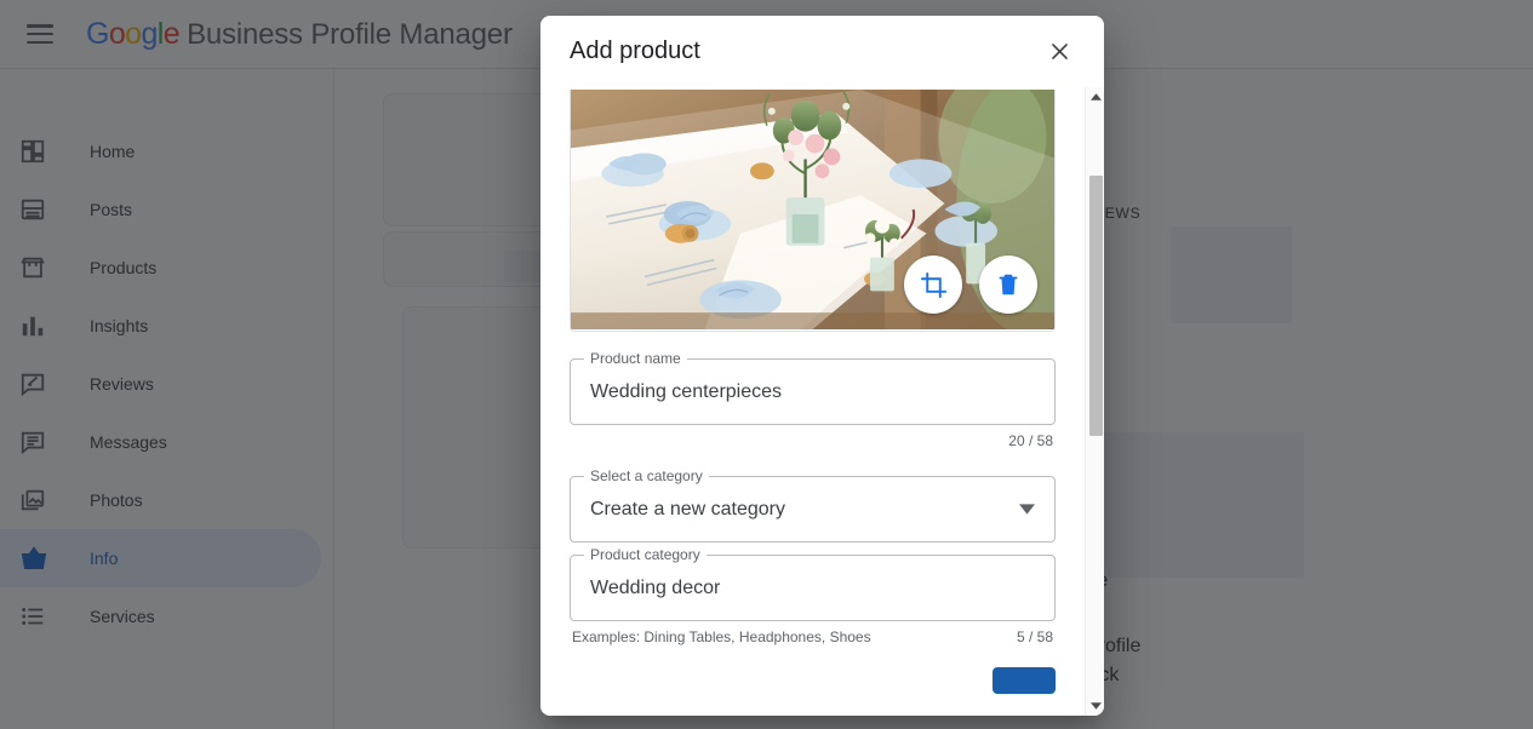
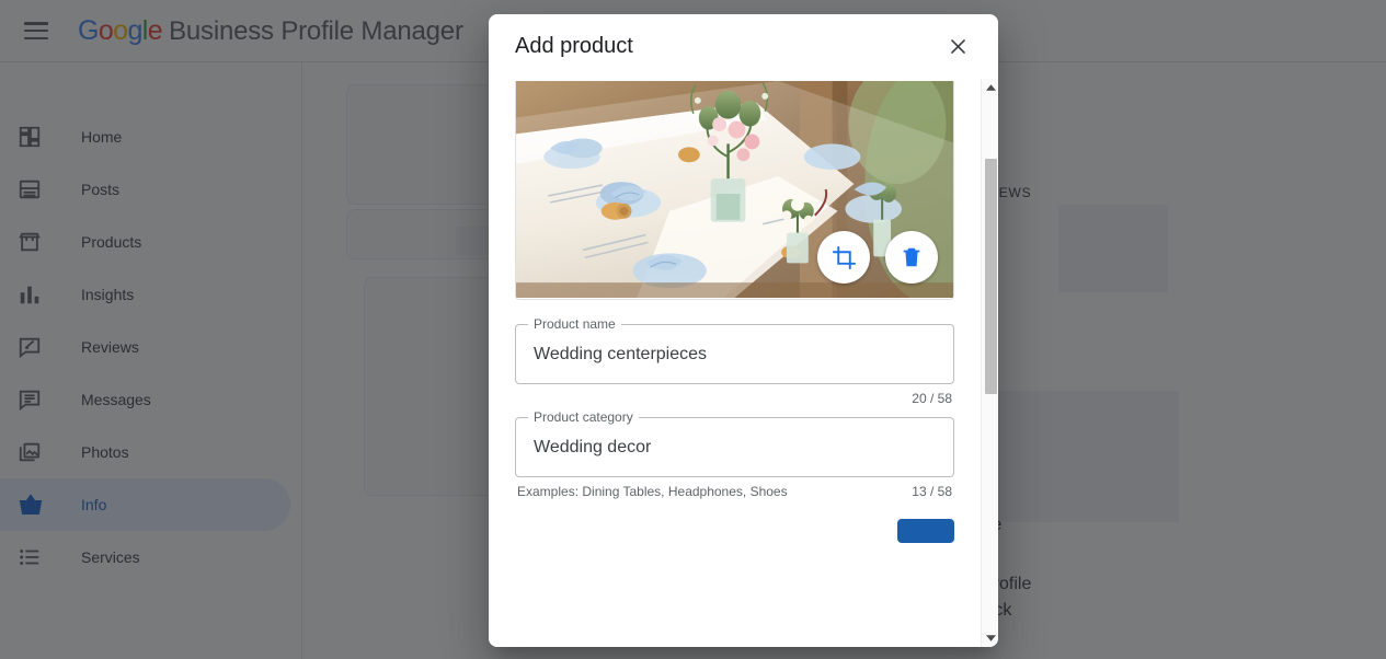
  Google Business Profile Manager
  Home
  Posts
  Products
  Insights
  Reviews
  Messages
  Photos
  Info
  Services
  ofile
  Add product
  Product name
  Wedding centerpieces
  20 / 58
- Select a category
- Create a new category
  Product category
  Wedding decor
  Examples: Dining Tables, Headphones, Shoes
- 5 / 58
+ 13 / 58
